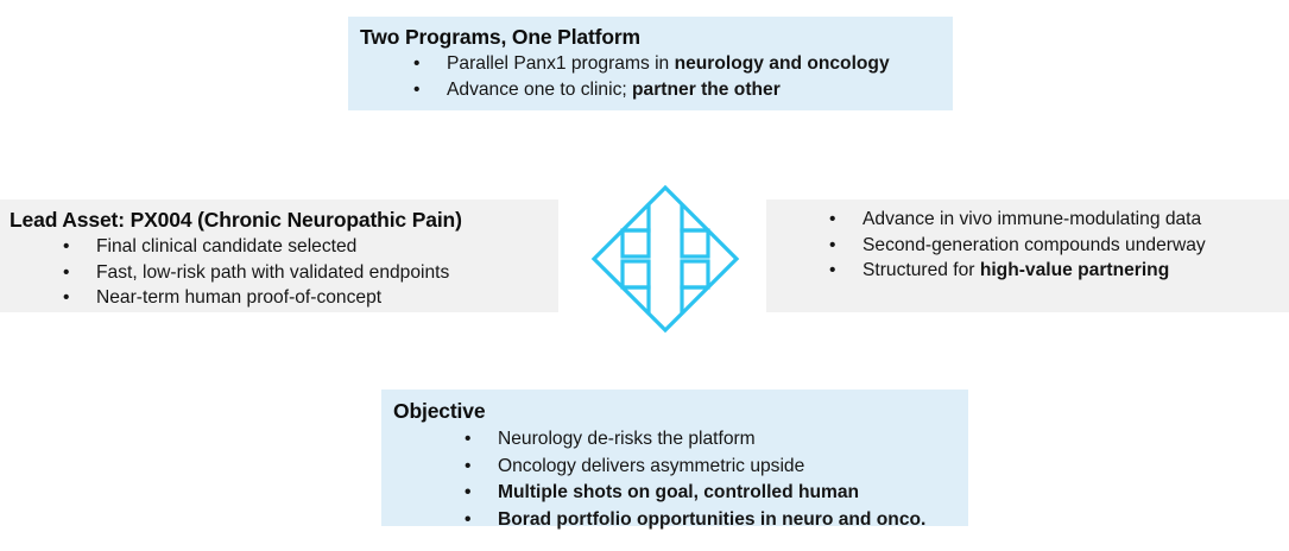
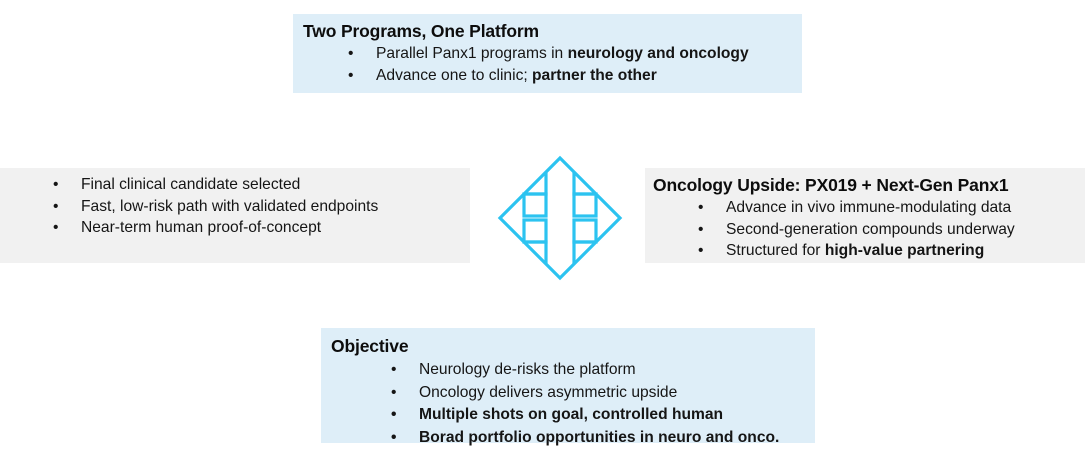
  Two Programs, One Platform
  •
  Parallel Panx1 programs in neurology and oncology
  •
  Advance one to clinic; partner the other
- Lead Asset: PX004 (Chronic Neuropathic Pain)
  •
  Final clinical candidate selected
  •
  Fast, low-risk path with validated endpoints
  •
  Near-term human proof-of-concept
+ Oncology Upside: PX019 + Next-Gen Panx1
  •
  Advance in vivo immune-modulating data
  •
  Second-generation compounds underway
  •
  Structured for high-value partnering
  Objective
  •
  Neurology de-risks the platform
  •
  Oncology delivers asymmetric upside
  •
  Multiple shots on goal, controlled human
  •
  Borad portfolio opportunities in neuro and onco.
